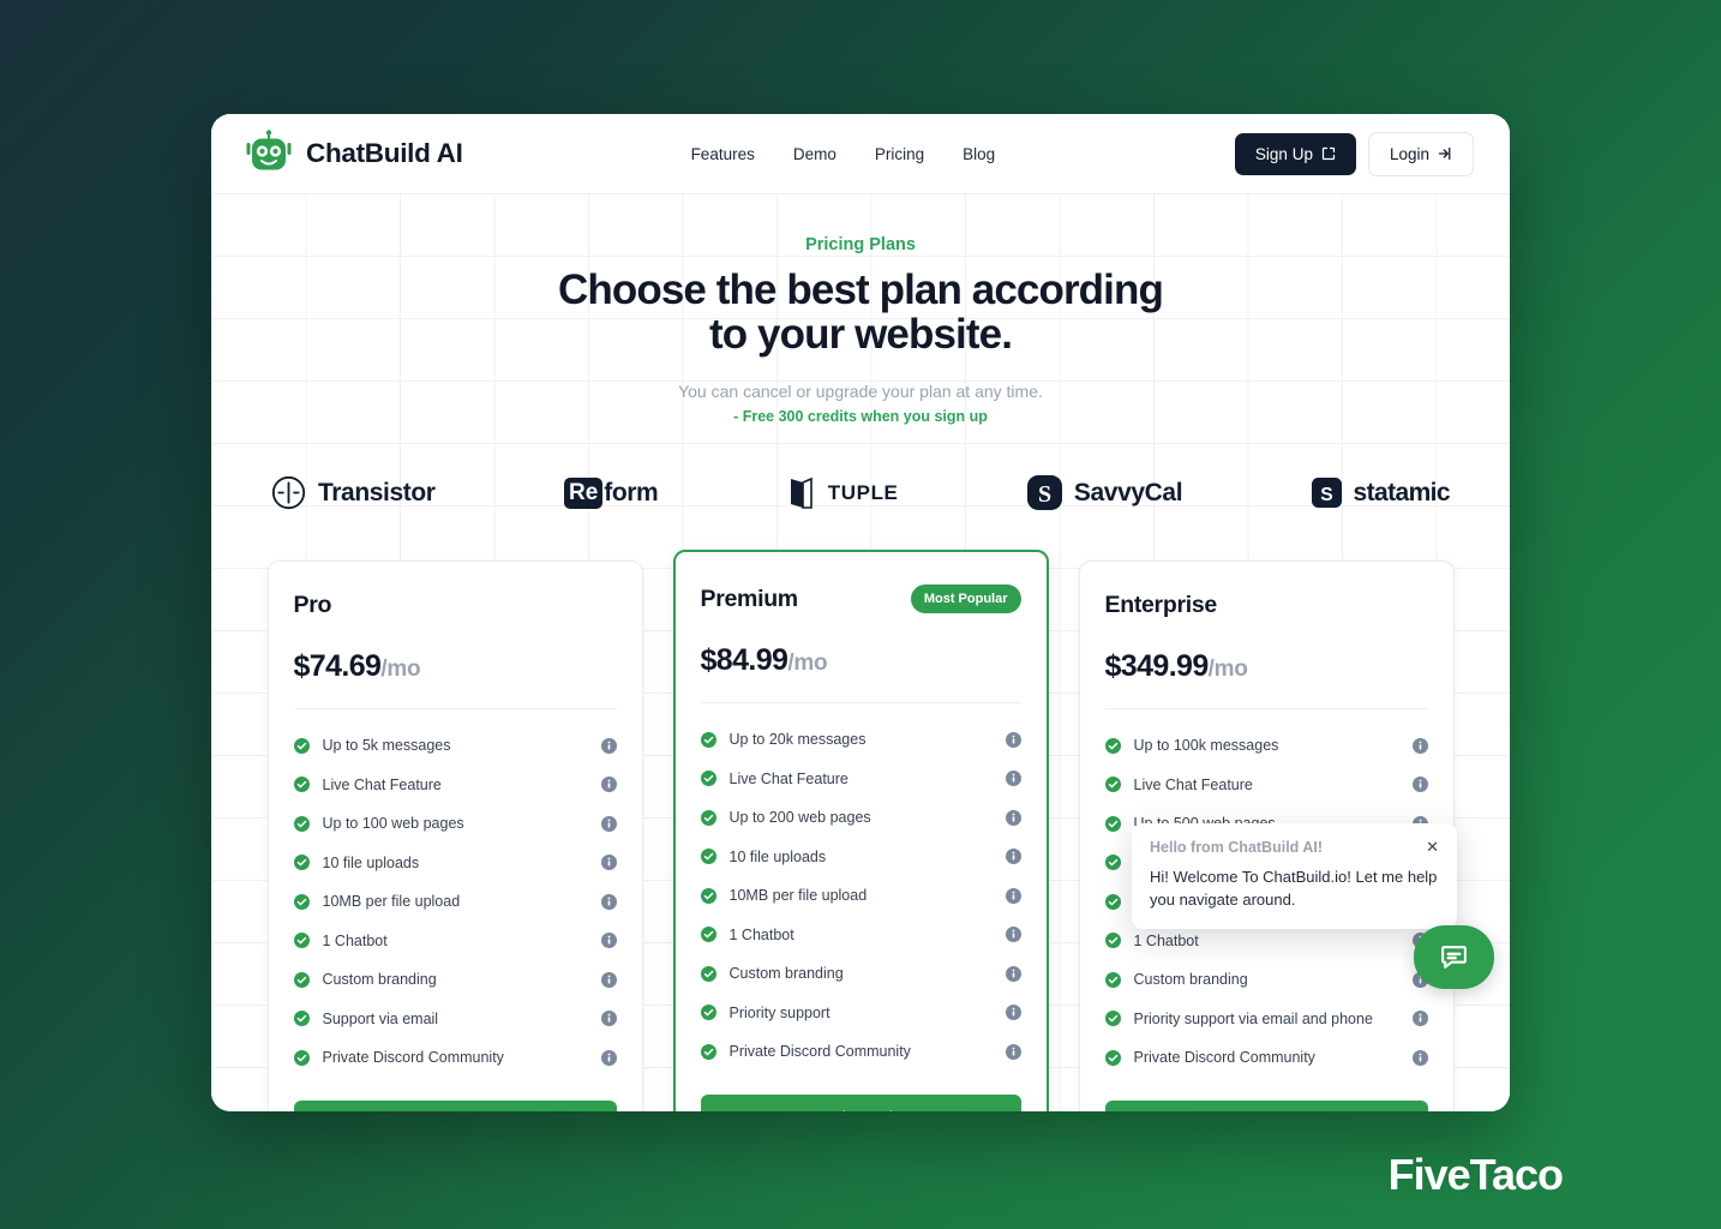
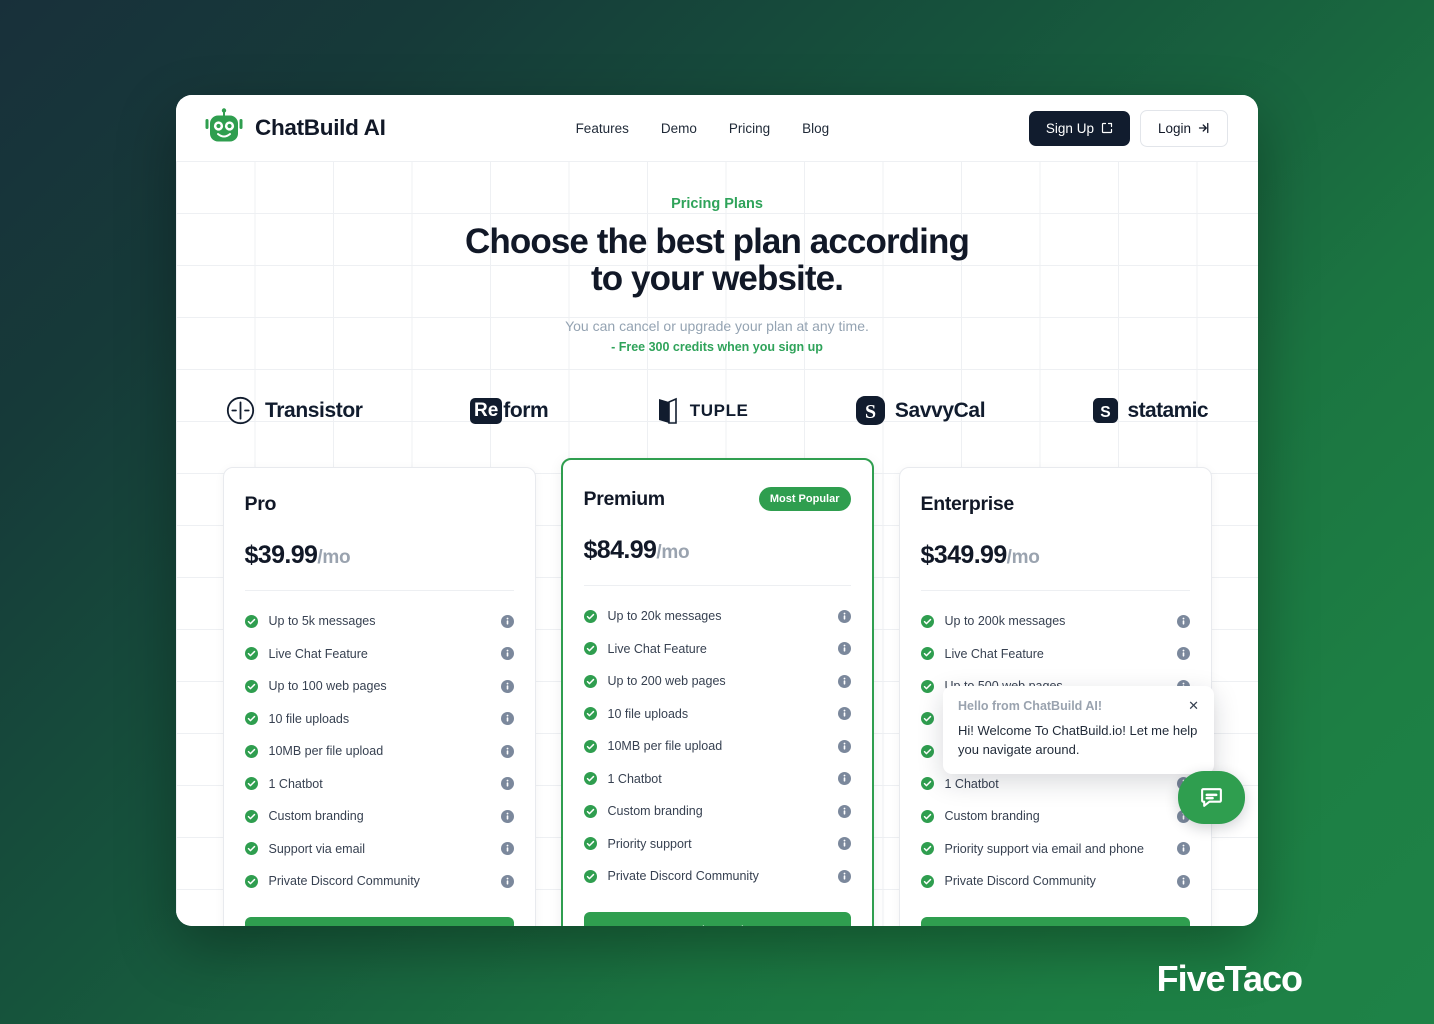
  ChatBuild AI
  Features
  Demo
  Pricing
  Blog
  Sign Up
  Login
  Pricing Plans
  Choose the best plan according
  to your website.
  You can cancel or upgrade your plan at any time.
  - Free 300 credits when you sign up
  Transistor
  Re
  form
  TUPLE
  S
  SavvyCal
  S
  statamic
  Pro
- $74.69
+ $39.99
  /mo
  Up to 5k messages
  Live Chat Feature
  Up to 100 web pages
  10 file uploads
  10MB per file upload
  1 Chatbot
  Custom branding
  Support via email
  Private Discord Community
  Premium
  Most Popular
  $84.99
  /mo
  Up to 20k messages
  Live Chat Feature
  Up to 200 web pages
  10 file uploads
  10MB per file upload
  1 Chatbot
  Custom branding
  Priority support
  Private Discord Community
  Enterprise
  $349.99
  /mo
- Up to 100k messages
+ Up to 200k messages
  Live Chat Feature
  1 Chatbot
  Custom branding
  Priority support via email and phone
  Private Discord Community
  Hello from ChatBuild AI!
  ✕
  Hi! Welcome To ChatBuild.io! Let me help you navigate around.
  FiveTaco
